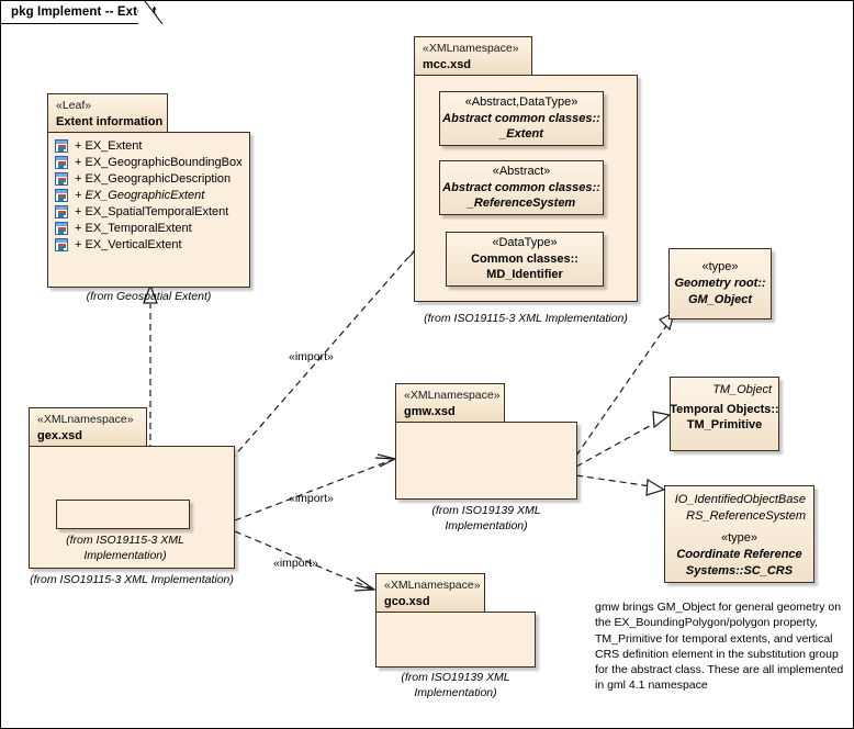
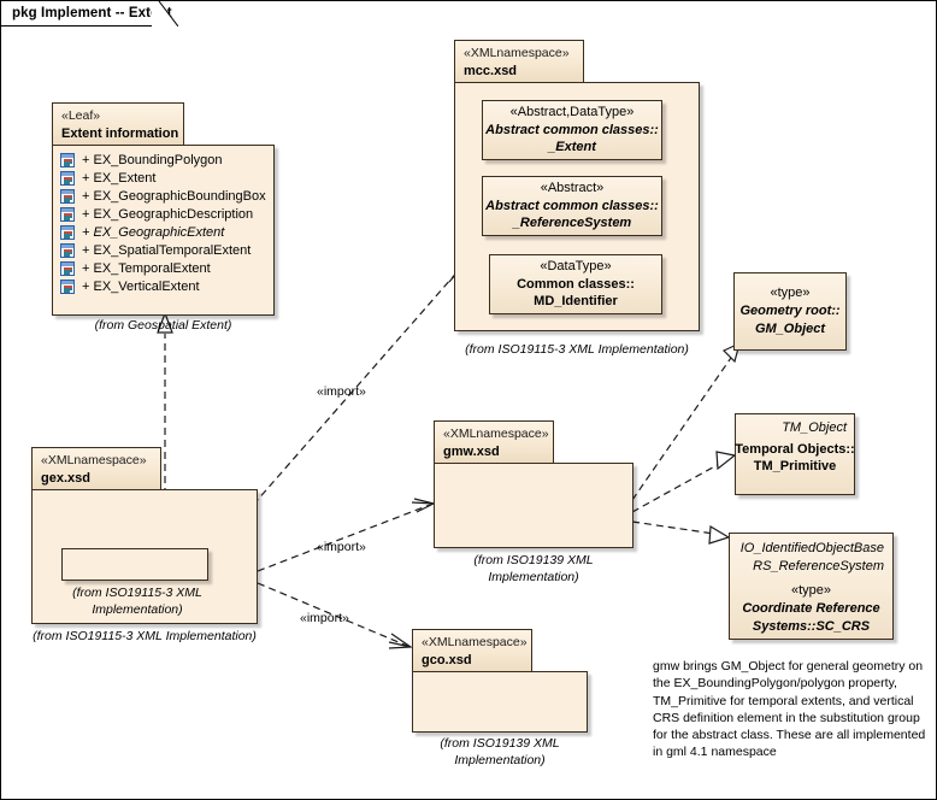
  pkg Implement -- Extt
  «import»
  «import»
  «import»
  «Leaf»
  Extent information
+ + EX_BoundingPolygon
  + EX_Extent
  + EX_GeographicBoundingBox
  + EX_GeographicDescription
  + EX_GeographicExtent
  + EX_SpatialTemporalExtent
  + EX_TemporalExtent
  + EX_VerticalExtent
  (from Geospatial Extent)
  «XMLnamespace»
  mcc.xsd
  «Abstract,DataType»
  Abstract common classes::
  _Extent
  «Abstract»
  Abstract common classes::
  _ReferenceSystem
  «DataType»
  Common classes::
  MD_Identifier
  (from ISO19115-3 XML Implementation)
  «XMLnamespace»
  gex.xsd
  (from ISO19115-3 XML
  Implementation)
  (from ISO19115-3 XML Implementation)
  «XMLnamespace»
  gmw.xsd
  (from ISO19139 XML
  Implementation)
  «XMLnamespace»
  gco.xsd
  (from ISO19139 XML
  Implementation)
  «type»
  Geometry root::
  GM_Object
  TM_Object
  Temporal Objects::
  TM_Primitive
  IO_IdentifiedObjectBase
  RS_ReferenceSystem
  «type»
  Coordinate Reference
  Systems::SC_CRS
  gmw brings GM_Object for general geometry on the EX_BoundingPolygon/polygon property, TM_Primitive for temporal extents, and vertical CRS definition element in the substitution group for the abstract class. These are all implemented in gml 4.1 namespace
